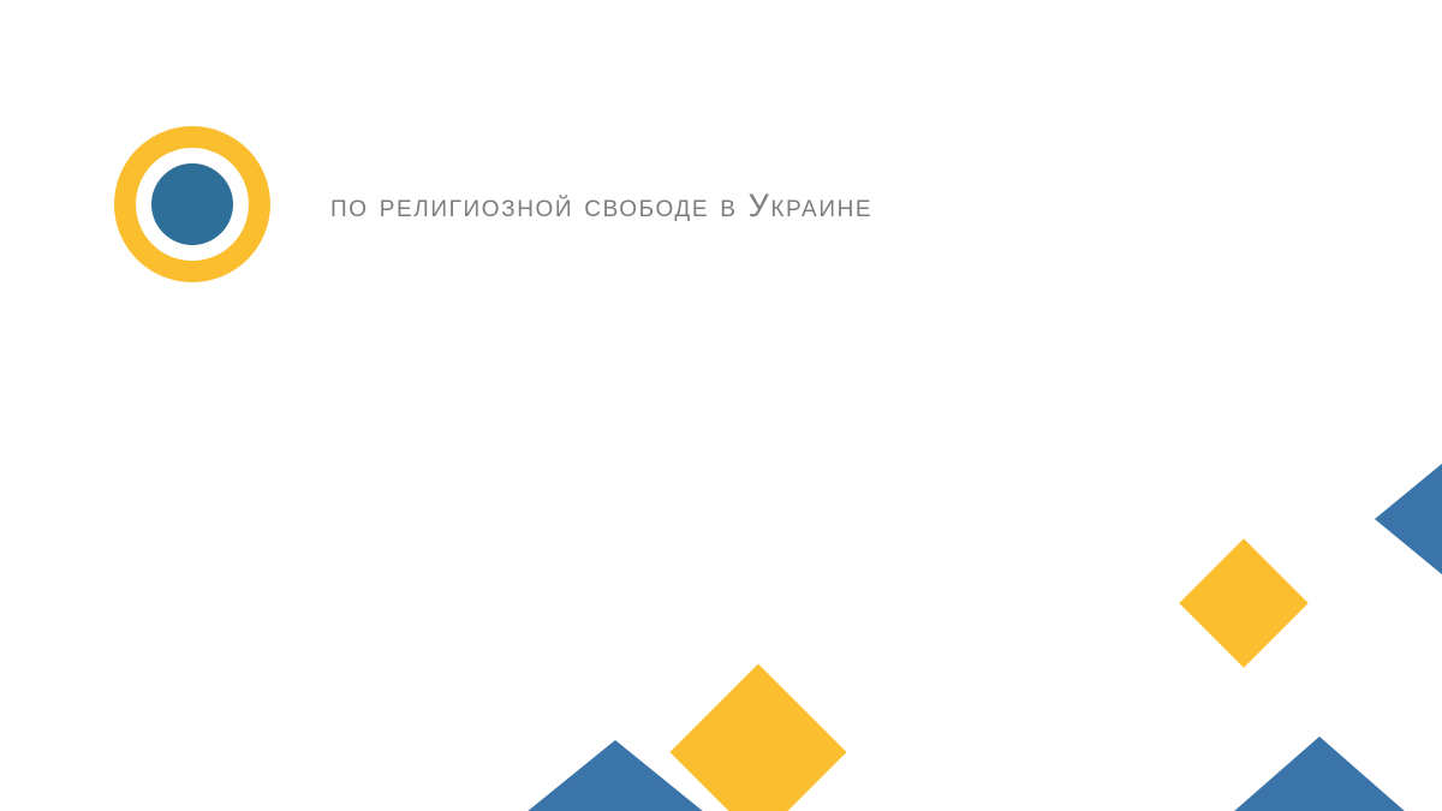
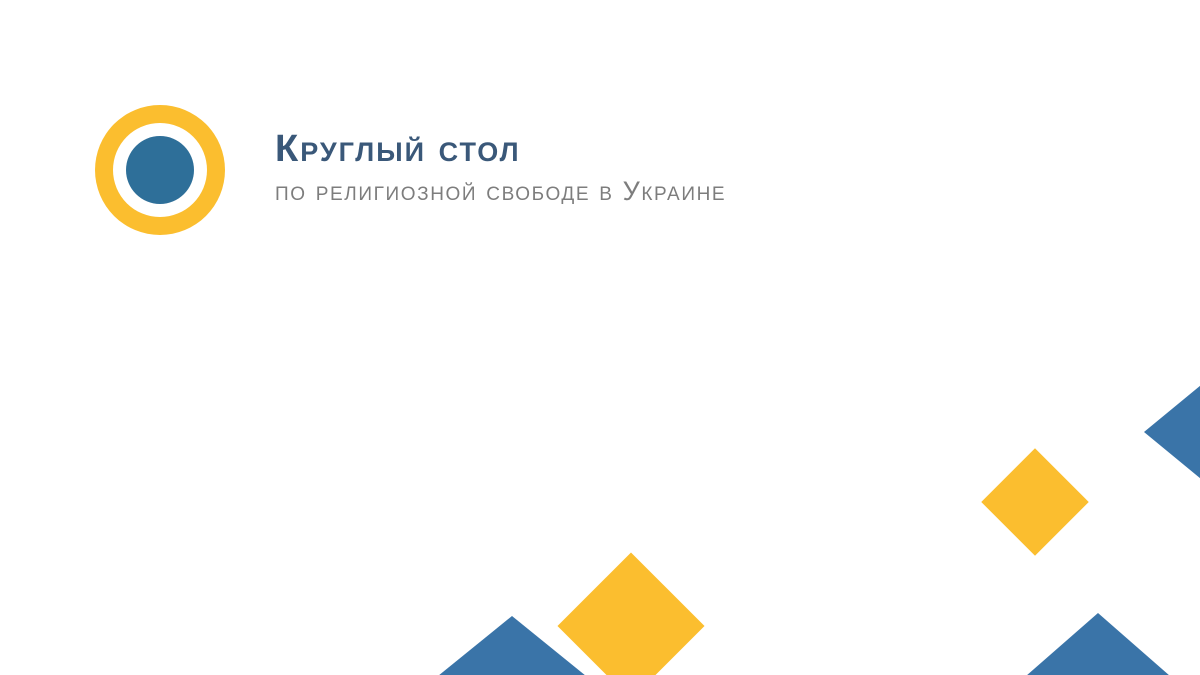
+ Круглый стол
  по религиозной свободе в Украине
